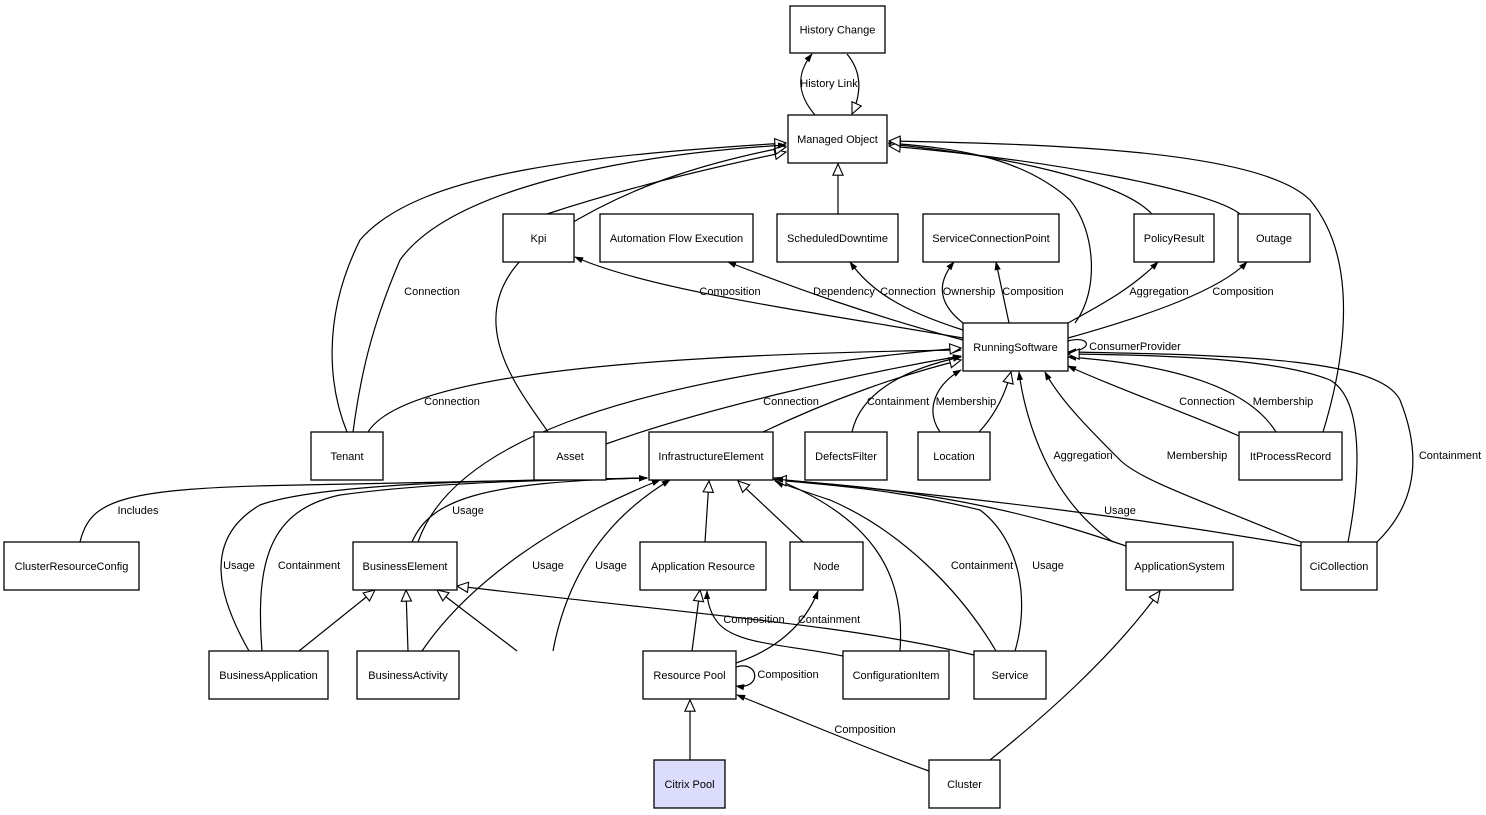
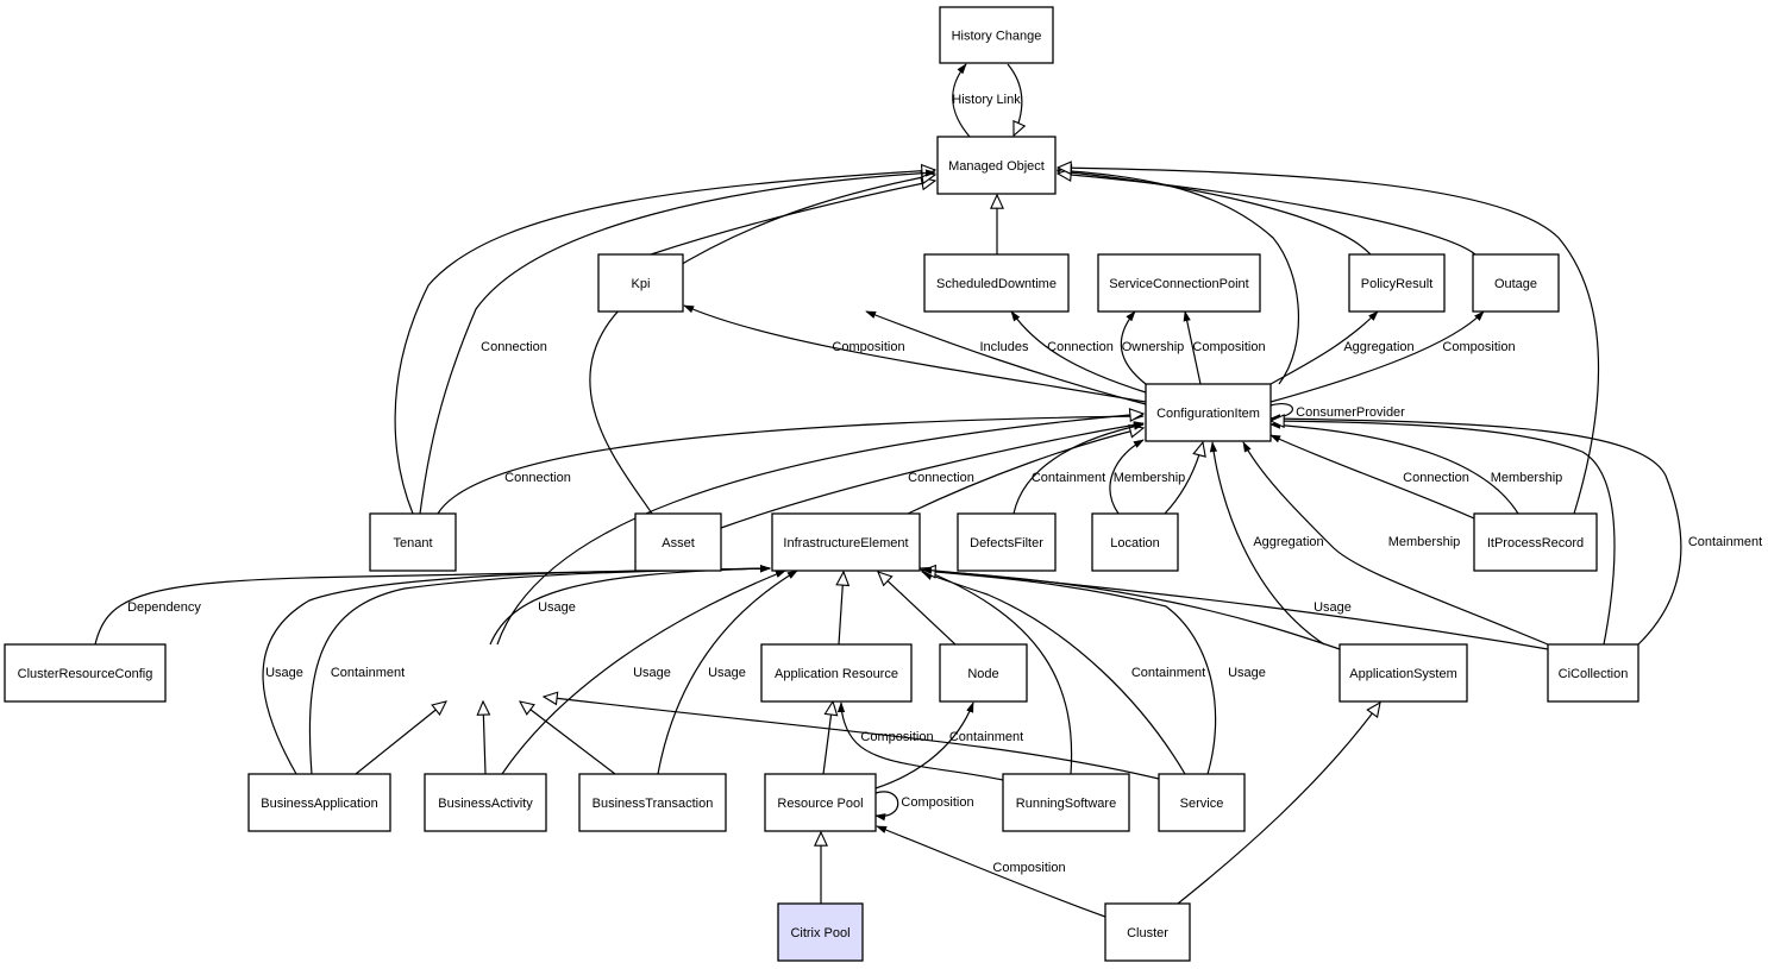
  History Link
  Connection
  Composition
- Dependency
+ Includes
  Connection
  Ownership
  Composition
  Aggregation
  Composition
  ConsumerProvider
  Connection
  Connection
  Containment
  Membership
  Aggregation
  Membership
  Connection
  Membership
  Containment
- Includes
+ Dependency
  Usage
  Usage
  Containment
  Usage
  Usage
  Containment
  Usage
  Usage
  Composition
  Containment
  Composition
  Composition
  History Change
  Managed Object
  Kpi
- Automation Flow Execution
  ScheduledDowntime
  ServiceConnectionPoint
  PolicyResult
  Outage
- RunningSoftware
+ ConfigurationItem
  Tenant
  Asset
  InfrastructureElement
  DefectsFilter
  Location
  ItProcessRecord
  ClusterResourceConfig
- BusinessElement
  Application Resource
  Node
  ApplicationSystem
  CiCollection
  BusinessApplication
  BusinessActivity
+ BusinessTransaction
  Resource Pool
- ConfigurationItem
+ RunningSoftware
  Service
  Citrix Pool
  Cluster
